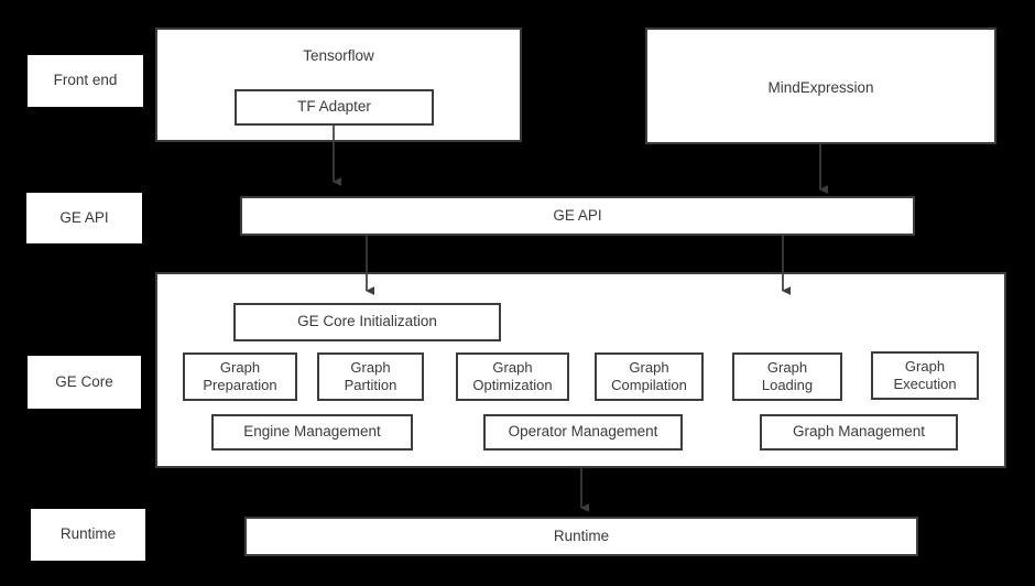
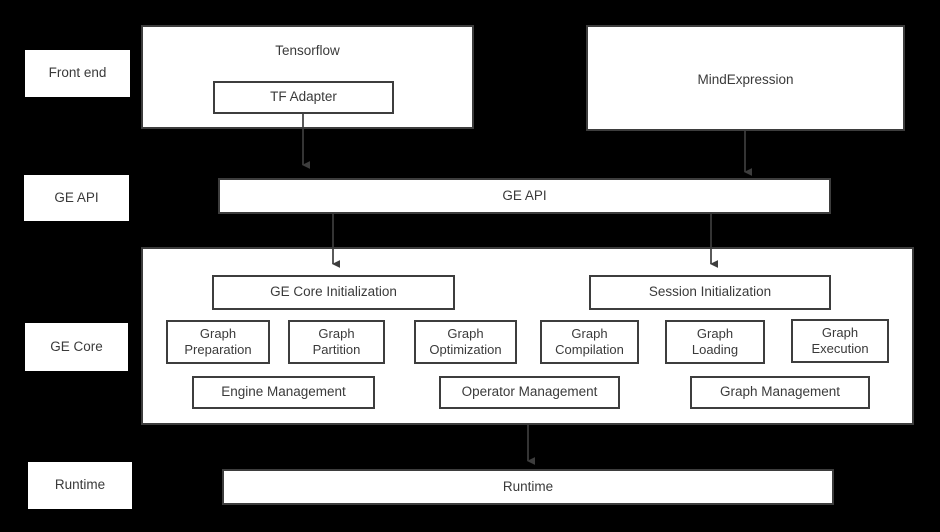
  Front end
  GE API
  GE Core
  Runtime
  Tensorflow
  TF Adapter
  MindExpression
  GE API
  GE Core Initialization
+ Session Initialization
  Graph
  Preparation
  Graph
  Partition
  Graph
  Optimization
  Graph
  Compilation
  Graph
  Loading
  Graph
  Execution
  Engine Management
  Operator Management
  Graph Management
  Runtime
